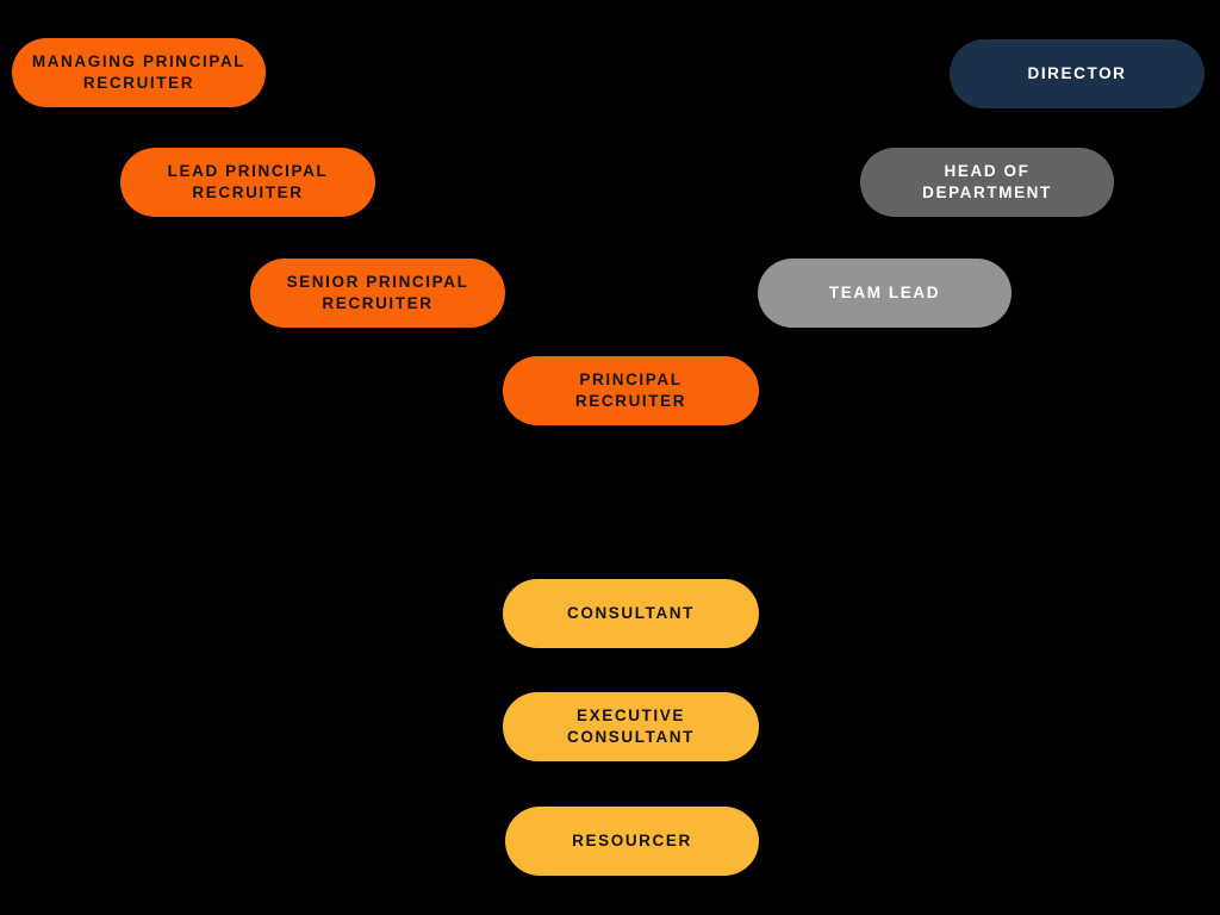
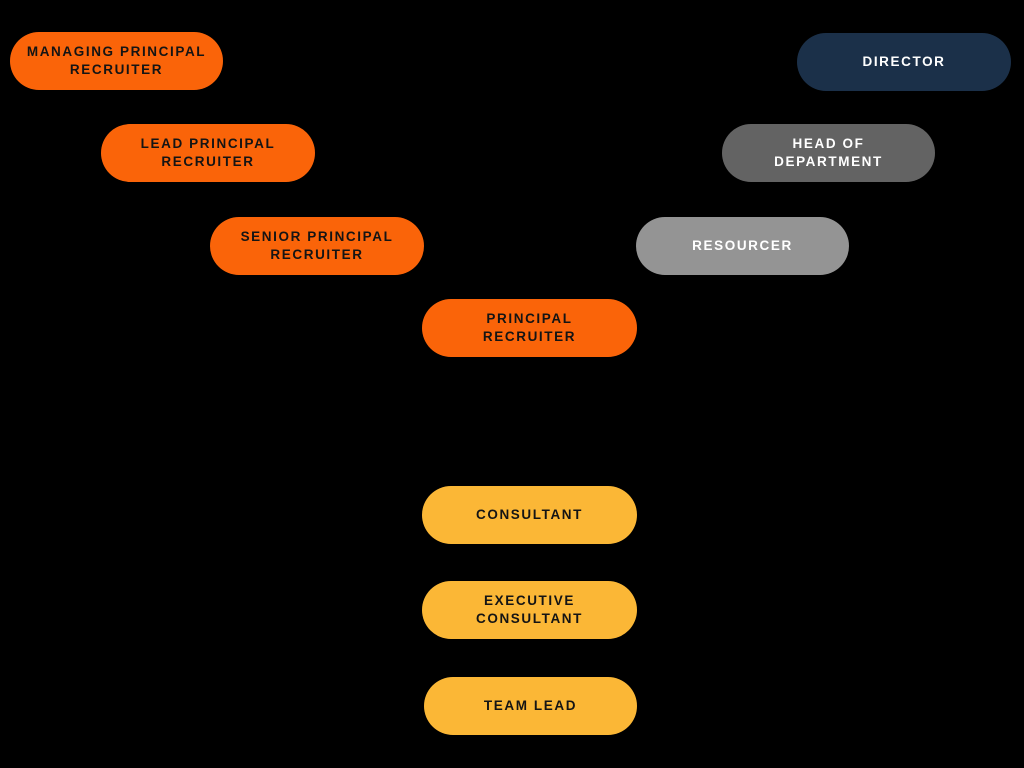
  MANAGING PRINCIPAL
  RECRUITER
  LEAD PRINCIPAL
  RECRUITER
  SENIOR PRINCIPAL
  RECRUITER
  PRINCIPAL
  RECRUITER
  CONSULTANT
  EXECUTIVE
  CONSULTANT
- RESOURCER
+ TEAM LEAD
  DIRECTOR
  HEAD OF
  DEPARTMENT
- TEAM LEAD
+ RESOURCER
